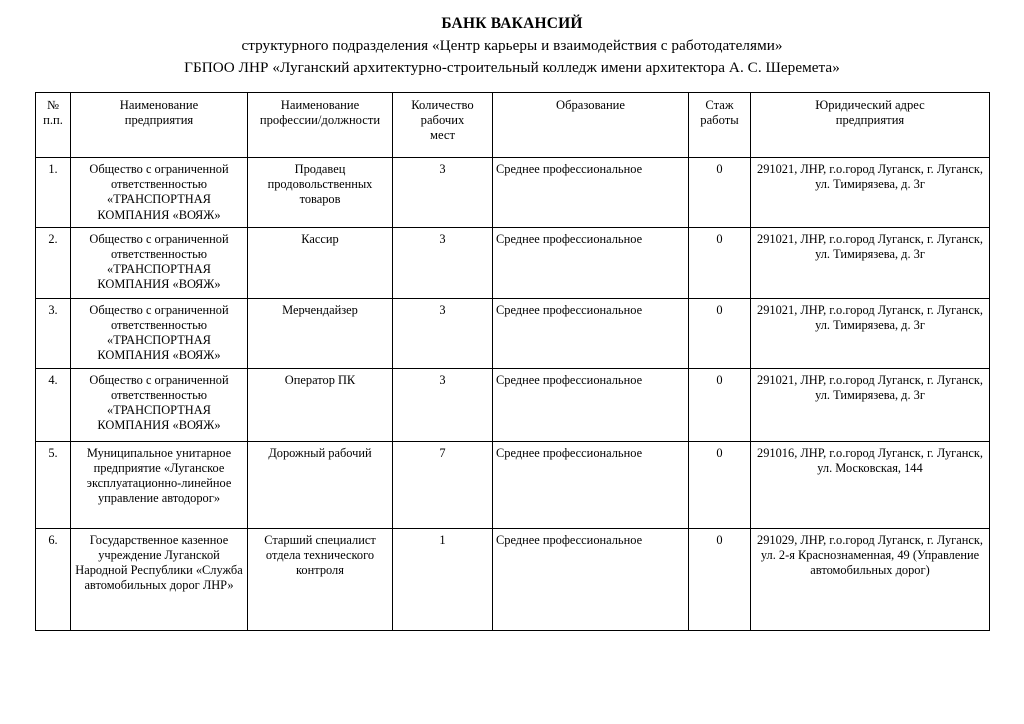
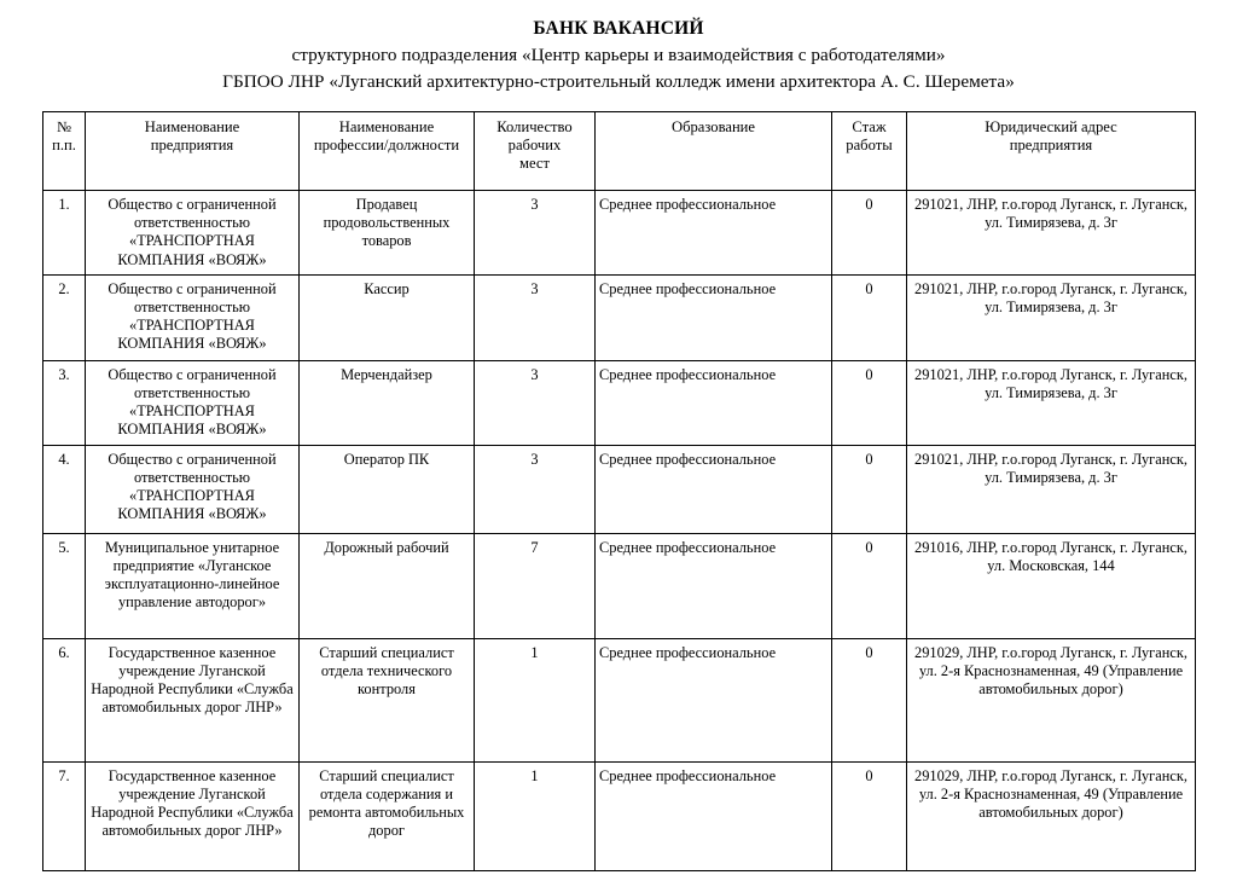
  БАНК ВАКАНСИЙ
  структурного подразделения «Центр карьеры и взаимодействия с работодателями»
  ГБПОО ЛНР «Луганский архитектурно-строительный колледж имени архитектора А. С. Шеремета»
  № п.п.	Наименование предприятия	Наименование профессии/должности	Количество рабочих мест	Образование	Стаж работы	Юридический адрес предприятия
  1.	Общество с ограниченной ответственностью «ТРАНСПОРТНАЯ КОМПАНИЯ «ВОЯЖ»	Продавец продовольственных товаров	3	Среднее профессиональное	0	291021, ЛНР, г.о.город Луганск, г. Луганск, ул. Тимирязева, д. 3г
  2.	Общество с ограниченной ответственностью «ТРАНСПОРТНАЯ КОМПАНИЯ «ВОЯЖ»	Кассир	3	Среднее профессиональное	0	291021, ЛНР, г.о.город Луганск, г. Луганск, ул. Тимирязева, д. 3г
  3.	Общество с ограниченной ответственностью «ТРАНСПОРТНАЯ КОМПАНИЯ «ВОЯЖ»	Мерчендайзер	3	Среднее профессиональное	0	291021, ЛНР, г.о.город Луганск, г. Луганск, ул. Тимирязева, д. 3г
  4.	Общество с ограниченной ответственностью «ТРАНСПОРТНАЯ КОМПАНИЯ «ВОЯЖ»	Оператор ПК	3	Среднее профессиональное	0	291021, ЛНР, г.о.город Луганск, г. Луганск, ул. Тимирязева, д. 3г
  5.	Муниципальное унитарное предприятие «Луганское эксплуатационно-линейное управление автодорог»	Дорожный рабочий	7	Среднее профессиональное	0	291016, ЛНР, г.о.город Луганск, г. Луганск, ул. Московская, 144
  6.	Государственное казенное учреждение Луганской Народной Республики «Служба автомобильных дорог ЛНР»	Старший специалист отдела технического контроля	1	Среднее профессиональное	0	291029, ЛНР, г.о.город Луганск, г. Луганск, ул. 2-я Краснознаменная, 49 (Управление автомобильных дорог)
+ 7.	Государственное казенное учреждение Луганской Народной Республики «Служба автомобильных дорог ЛНР»	Старший специалист отдела содержания и ремонта автомобильных дорог	1	Среднее профессиональное	0	291029, ЛНР, г.о.город Луганск, г. Луганск, ул. 2-я Краснознаменная, 49 (Управление автомобильных дорог)
